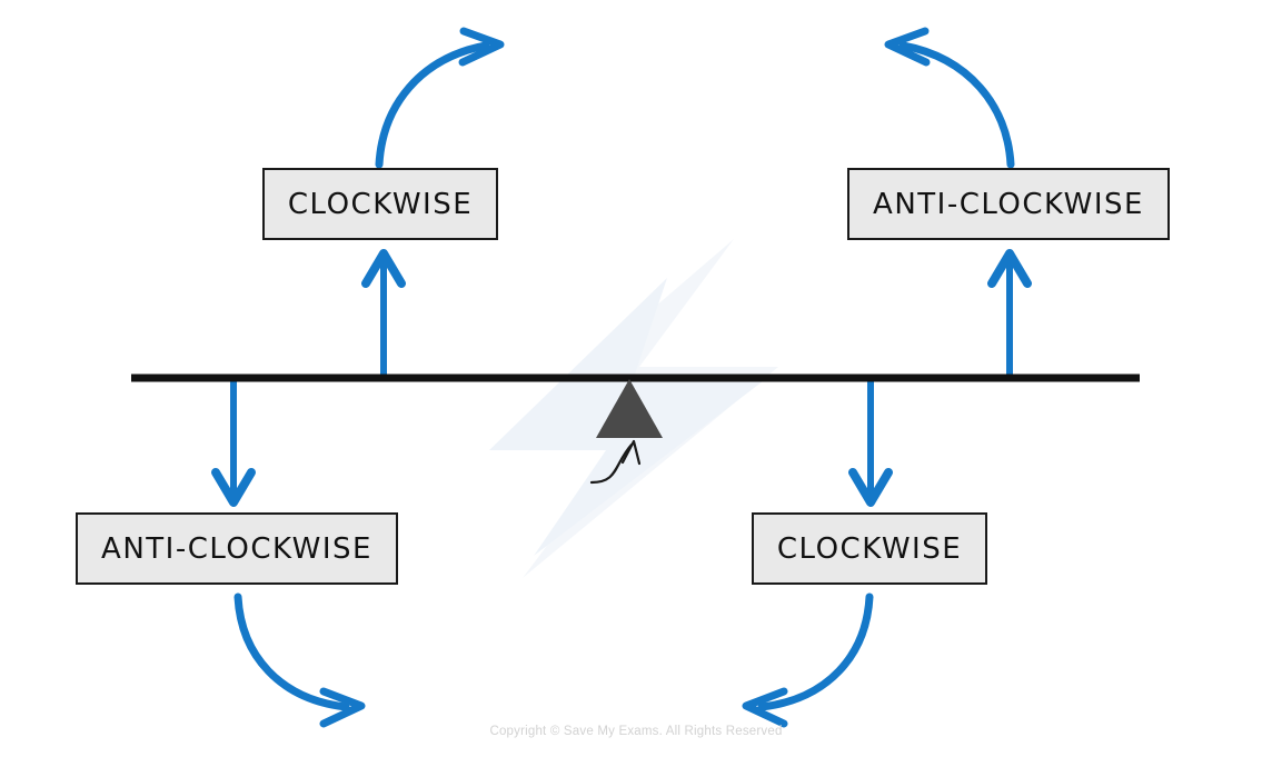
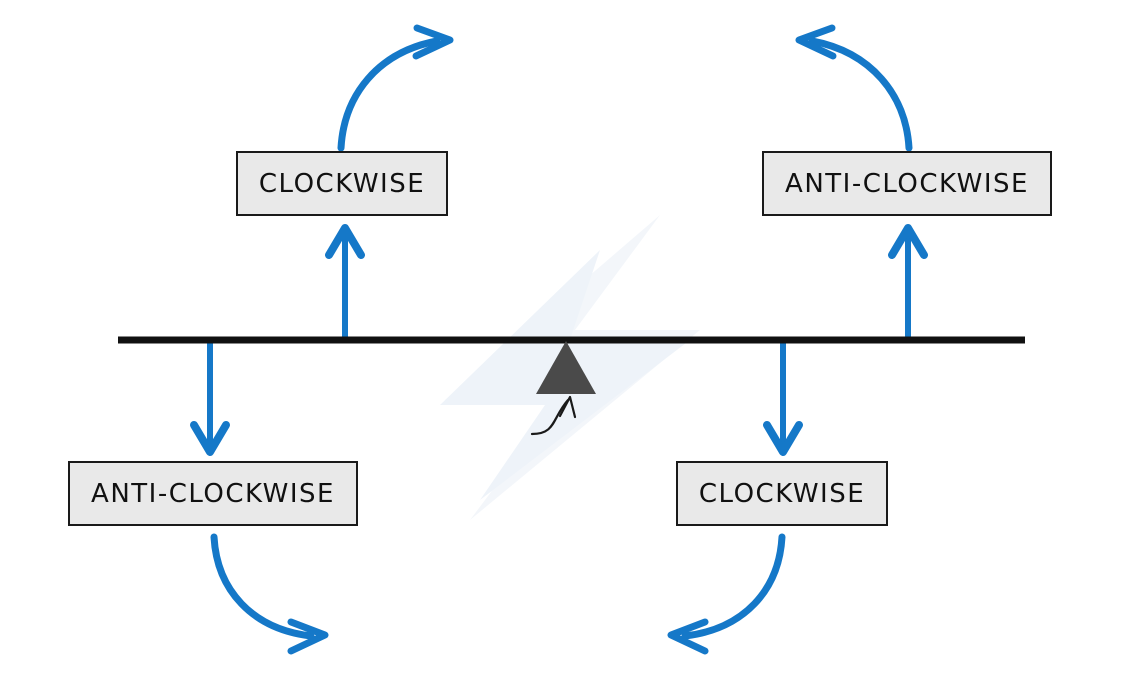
  CLOCKWISE
  ANTI-CLOCKWISE
  ANTI-CLOCKWISE
  CLOCKWISE
- Copyright © Save My Exams. All Rights Reserved
